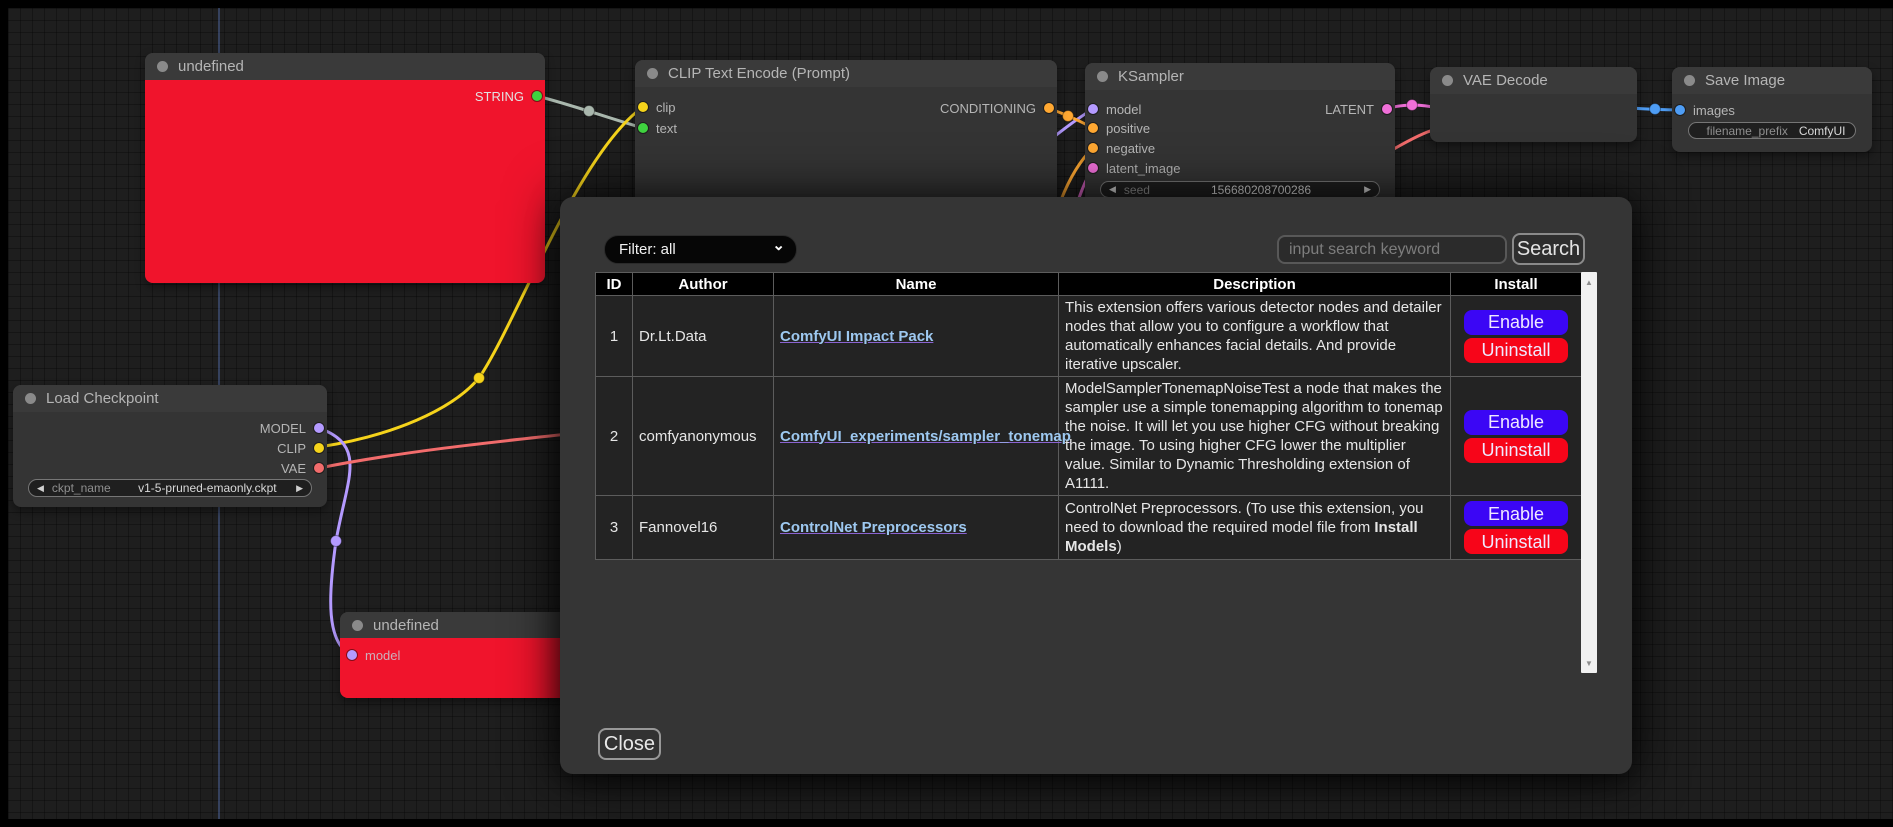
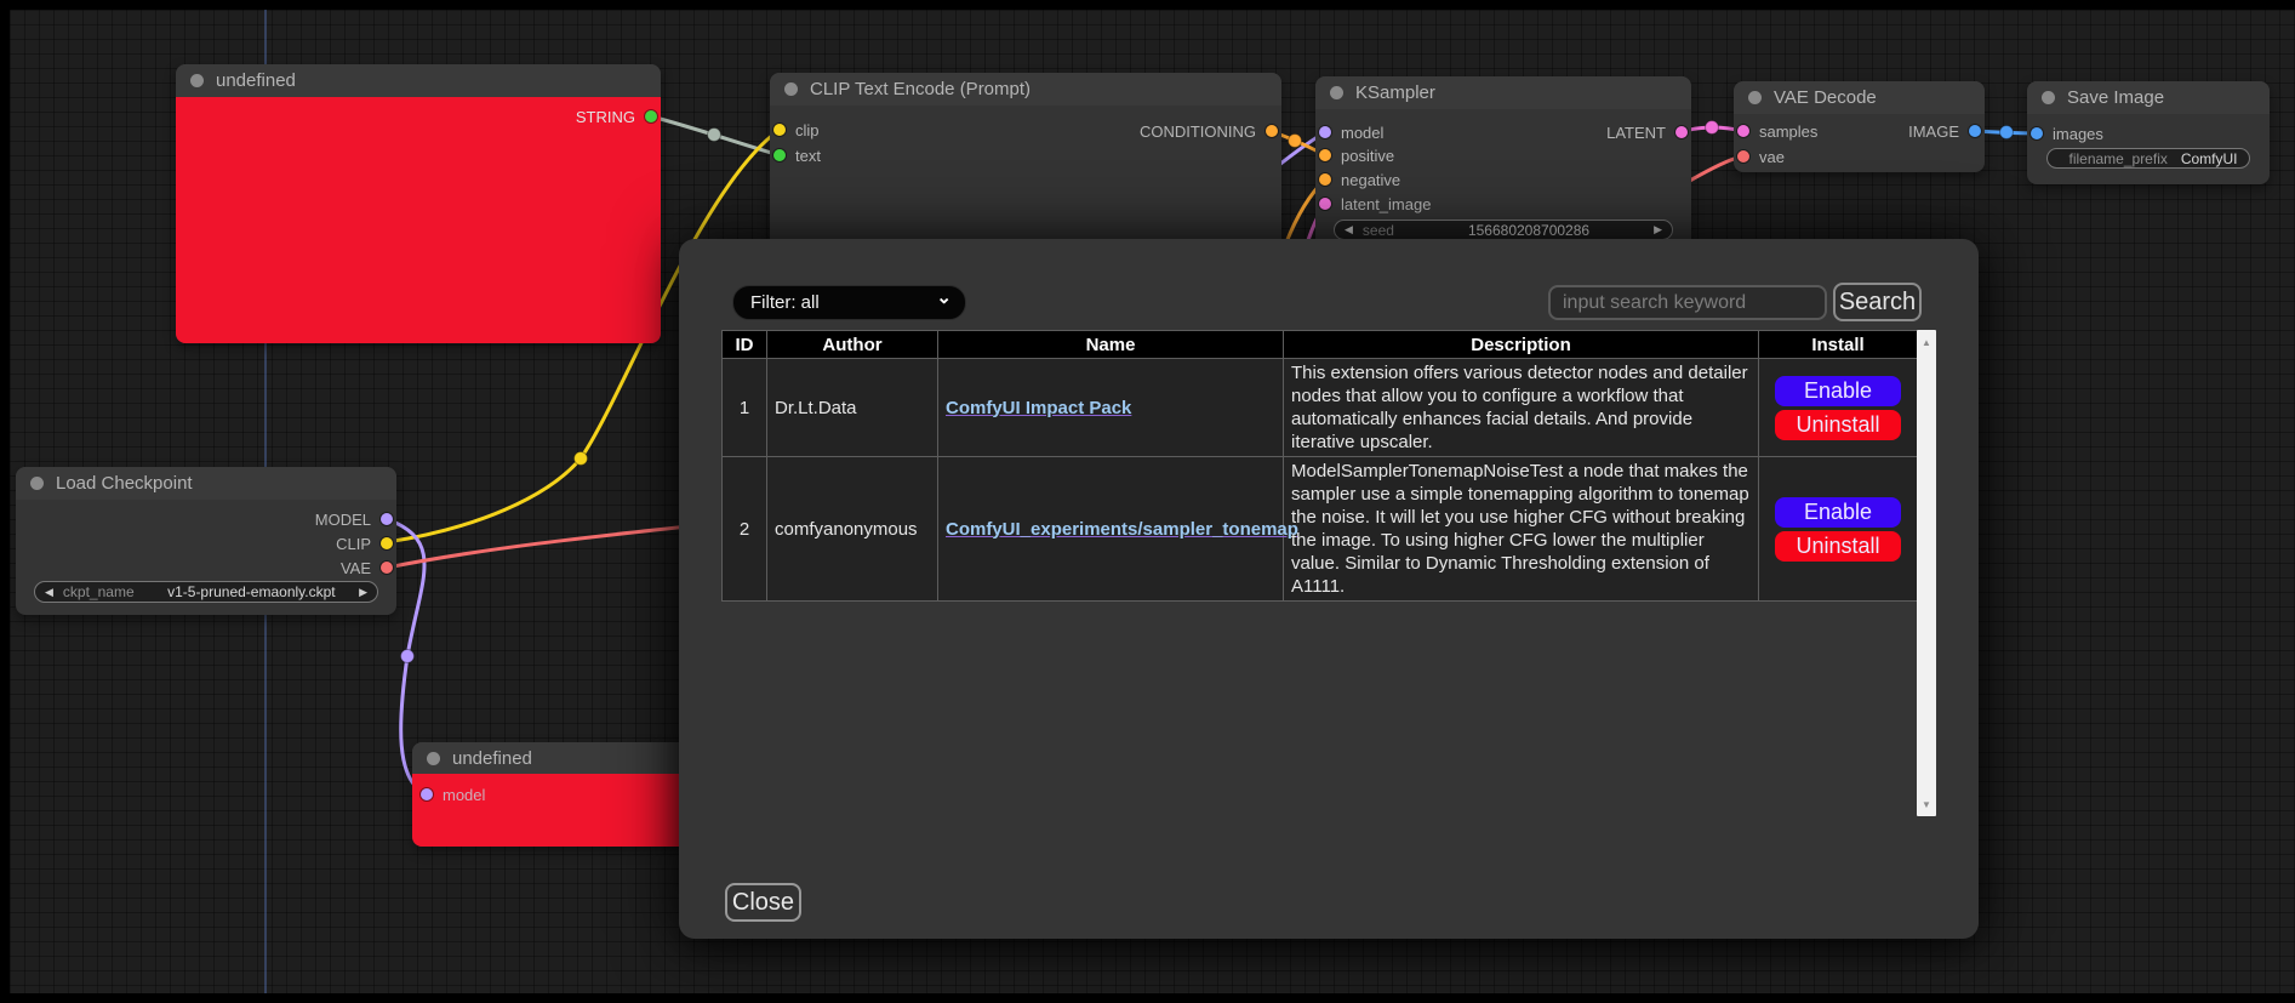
  undefined
  STRING
  CLIP Text Encode (Prompt)
  clip
  text
  CONDITIONING
  KSampler
  model
  positive
  negative
  latent_image
  LATENT
  ◀
  seed
  156680208700286
  ▶
  VAE Decode
+ samples
+ vae
+ IMAGE
  Save Image
  images
  filename_prefix
  ComfyUI
  Load Checkpoint
  MODEL
  CLIP
  VAE
  ◀
  ckpt_name
  v1-5-pruned-emaonly.ckpt
  ▶
  undefined
  model
  Filter: all
  ⌄
  input search keyword
  Search
  ID	Author	Name	Description	Install
  1	Dr.Lt.Data	ComfyUI Impact Pack	This extension offers various detector nodes and detailer nodes that allow you to configure a workflow that automatically enhances facial details. And provide iterative upscaler.	Enable Uninstall
  2	comfyanonymous	ComfyUI_experiments/sampler_tonemap	ModelSamplerTonemapNoiseTest a node that makes the sampler use a simple tonemapping algorithm to tonemap the noise. It will let you use higher CFG without breaking the image. To using higher CFG lower the multiplier value. Similar to Dynamic Thresholding extension of A1111.	Enable Uninstall
- 3	Fannovel16	ControlNet Preprocessors	ControlNet Preprocessors. (To use this extension, you need to download the required model file from Install Models)	Enable Uninstall
  ▲
  ▼
  Close
